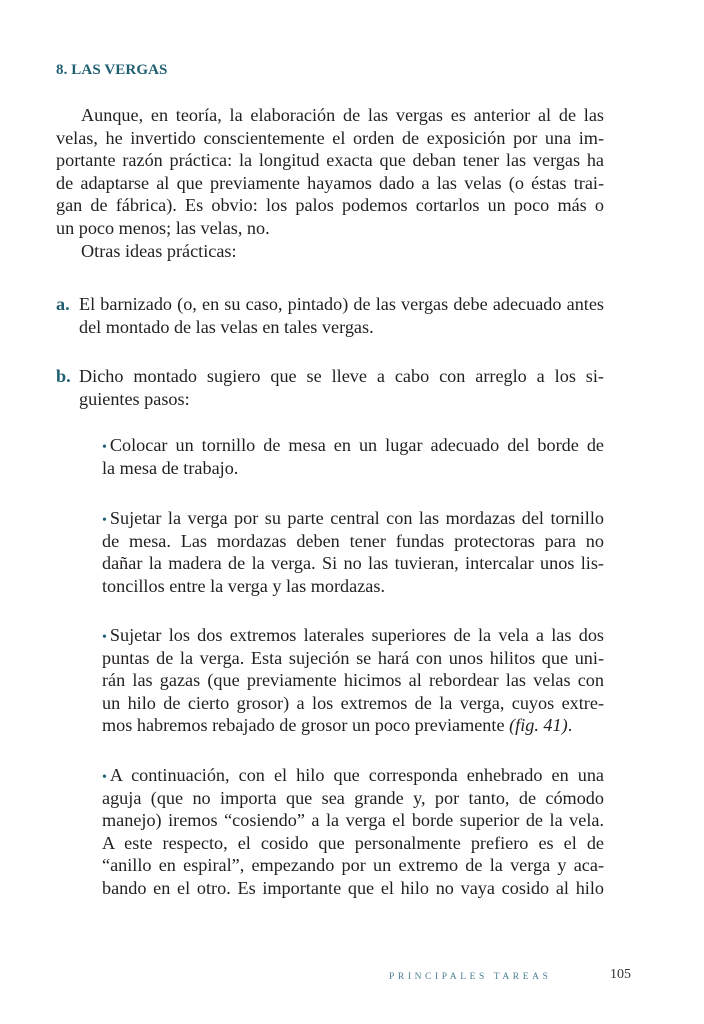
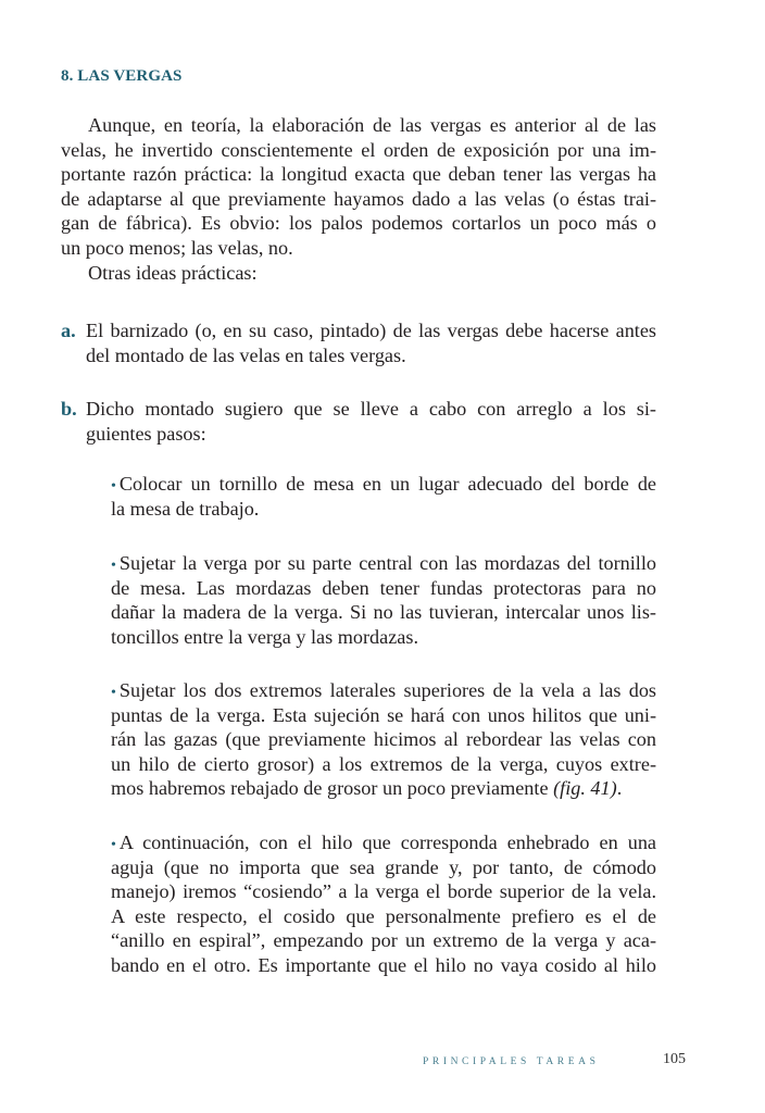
  8. LAS VERGAS
  Aunque, en teoría, la elaboración de las vergas es anterior al de las
  velas, he invertido conscientemente el orden de exposición por una im-
  portante razón práctica: la longitud exacta que deban tener las vergas ha
  de adaptarse al que previamente hayamos dado a las velas (o éstas trai-
  gan de fábrica). Es obvio: los palos podemos cortarlos un poco más o
  un poco menos; las velas, no.
  Otras ideas prácticas:
  a.
- El barnizado (o, en su caso, pintado) de las vergas debe adecuado antes
+ El barnizado (o, en su caso, pintado) de las vergas debe hacerse antes
  del montado de las velas en tales vergas.
  b.
  Dicho montado sugiero que se lleve a cabo con arreglo a los si-
  guientes pasos:
  • Colocar un tornillo de mesa en un lugar adecuado del borde de
  la mesa de trabajo.
  • Sujetar la verga por su parte central con las mordazas del tornillo
  de mesa. Las mordazas deben tener fundas protectoras para no
  dañar la madera de la verga. Si no las tuvieran, intercalar unos lis-
  toncillos entre la verga y las mordazas.
  • Sujetar los dos extremos laterales superiores de la vela a las dos
  puntas de la verga. Esta sujeción se hará con unos hilitos que uni-
  rán las gazas (que previamente hicimos al rebordear las velas con
  un hilo de cierto grosor) a los extremos de la verga, cuyos extre-
  mos habremos rebajado de grosor un poco previamente (fig. 41).
  • A continuación, con el hilo que corresponda enhebrado en una
  aguja (que no importa que sea grande y, por tanto, de cómodo
  manejo) iremos “cosiendo” a la verga el borde superior de la vela.
  A este respecto, el cosido que personalmente prefiero es el de
  “anillo en espiral”, empezando por un extremo de la verga y aca-
  bando en el otro. Es importante que el hilo no vaya cosido al hilo
  PRINCIPALES TAREAS
  105
